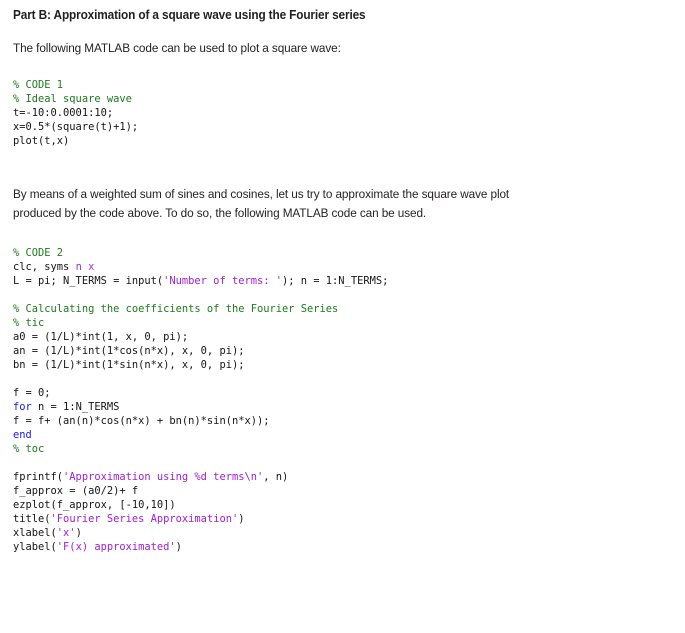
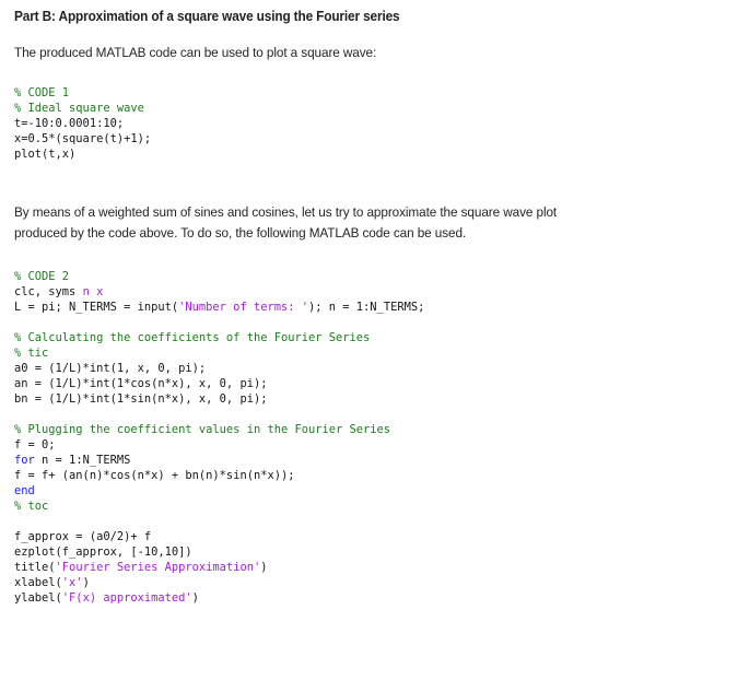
  Part B: Approximation of a square wave using the Fourier series
- The following MATLAB code can be used to plot a square wave:
+ The produced MATLAB code can be used to plot a square wave:
  % CODE 1
  % Ideal square wave
  t=-10:0.0001:10;
  x=0.5*(square(t)+1);
  plot(t,x)
  By means of a weighted sum of sines and cosines, let us try to approximate the square wave plot
  produced by the code above. To do so, the following MATLAB code can be used.
  % CODE 2
  clc, syms n x
  L = pi; N_TERMS = input('Number of terms: '); n = 1:N_TERMS;
  % Calculating the coefficients of the Fourier Series
  % tic
  a0 = (1/L)*int(1, x, 0, pi);
  an = (1/L)*int(1*cos(n*x), x, 0, pi);
  bn = (1/L)*int(1*sin(n*x), x, 0, pi);
+ % Plugging the coefficient values in the Fourier Series
  f = 0;
  for n = 1:N_TERMS
  f = f+ (an(n)*cos(n*x) + bn(n)*sin(n*x));
  end
  % toc
- fprintf('Approximation using %d terms\n', n)
  f_approx = (a0/2)+ f
  ezplot(f_approx, [-10,10])
  title('Fourier Series Approximation')
  xlabel('x')
  ylabel('F(x) approximated')
